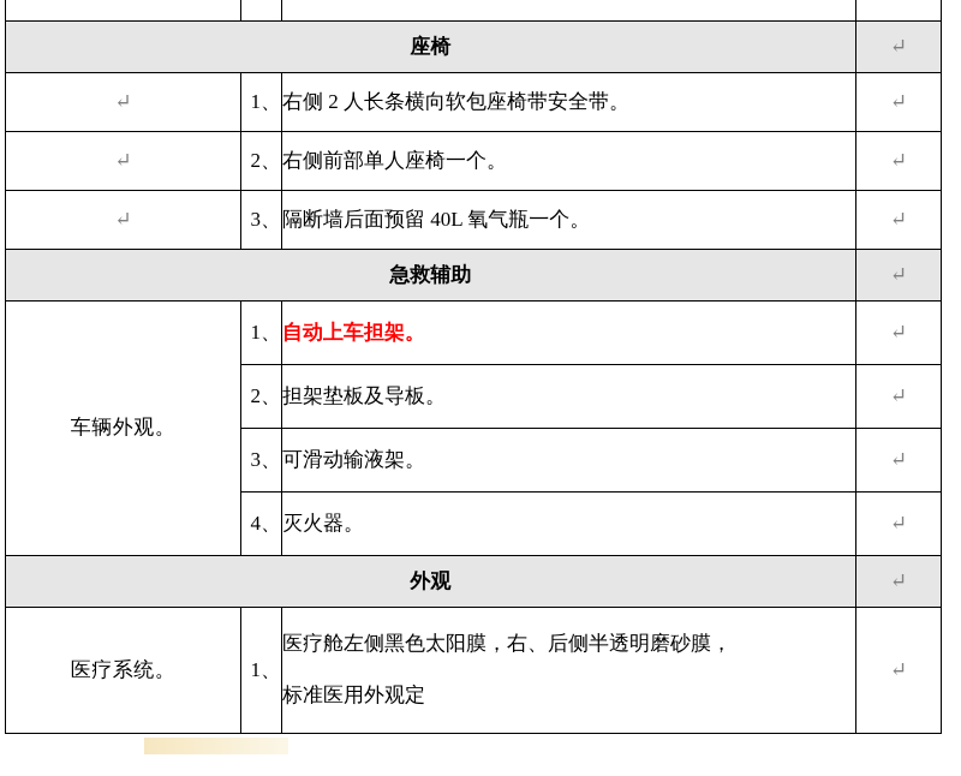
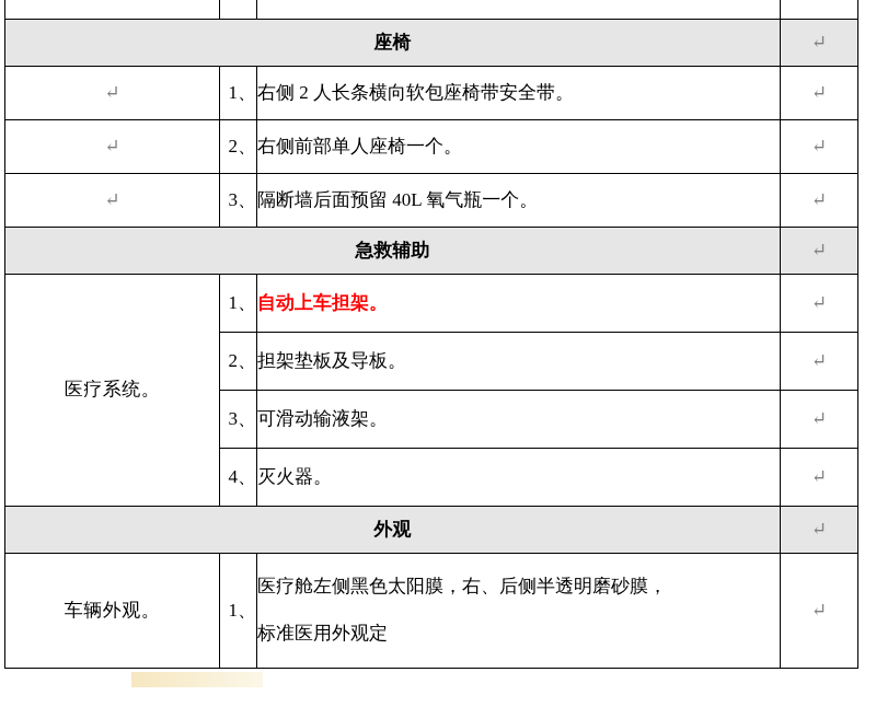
  座椅	↵
  ↵	1、	右侧 2 人长条横向软包座椅带安全带。	↵
  ↵	2、	右侧前部单人座椅一个。	↵
  ↵	3、	隔断墙后面预留 40L 氧气瓶一个。	↵
  急救辅助	↵
- 车辆外观。	1、	自动上车担架。	↵
+ 医疗系统。	1、	自动上车担架。	↵
  2、	担架垫板及导板。	↵
  3、	可滑动输液架。	↵
  4、	灭火器。	↵
  外观	↵
- 医疗系统。	1、	医疗舱左侧黑色太阳膜，右、后侧半透明磨砂膜， 标准医用外观定	↵
+ 车辆外观。	1、	医疗舱左侧黑色太阳膜，右、后侧半透明磨砂膜， 标准医用外观定	↵
